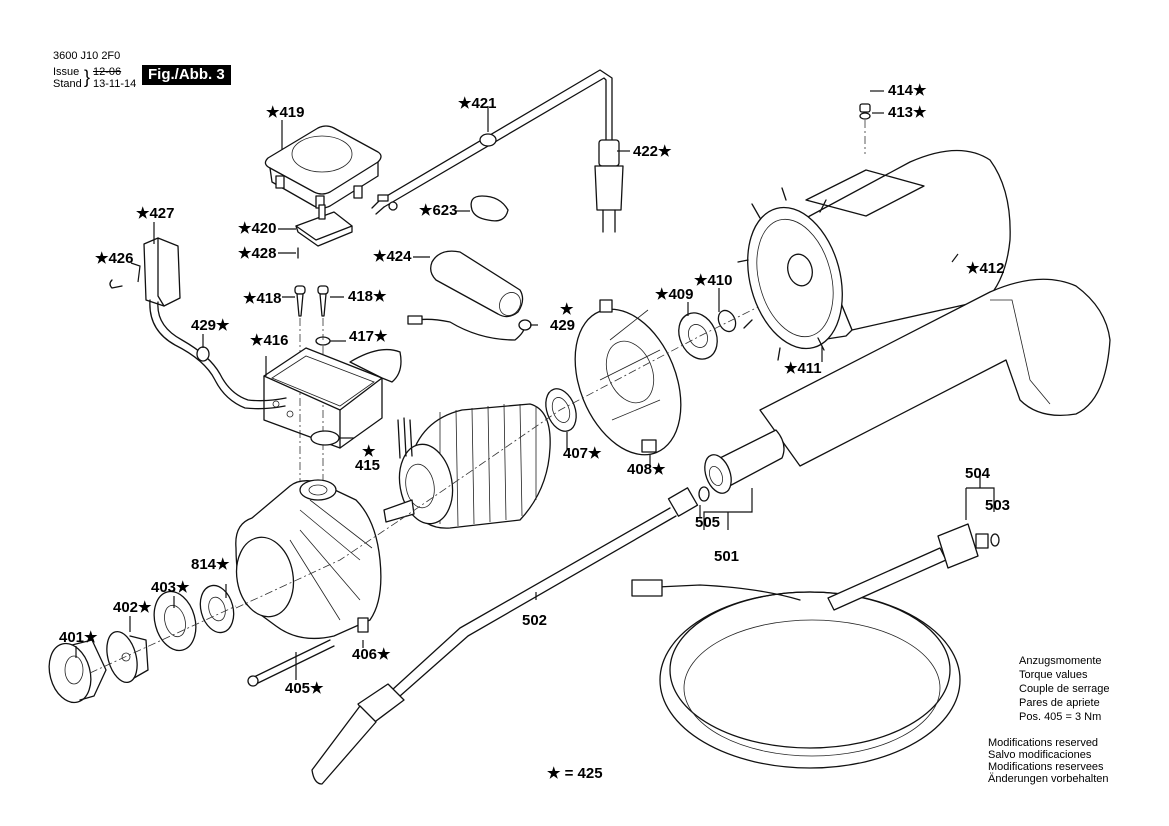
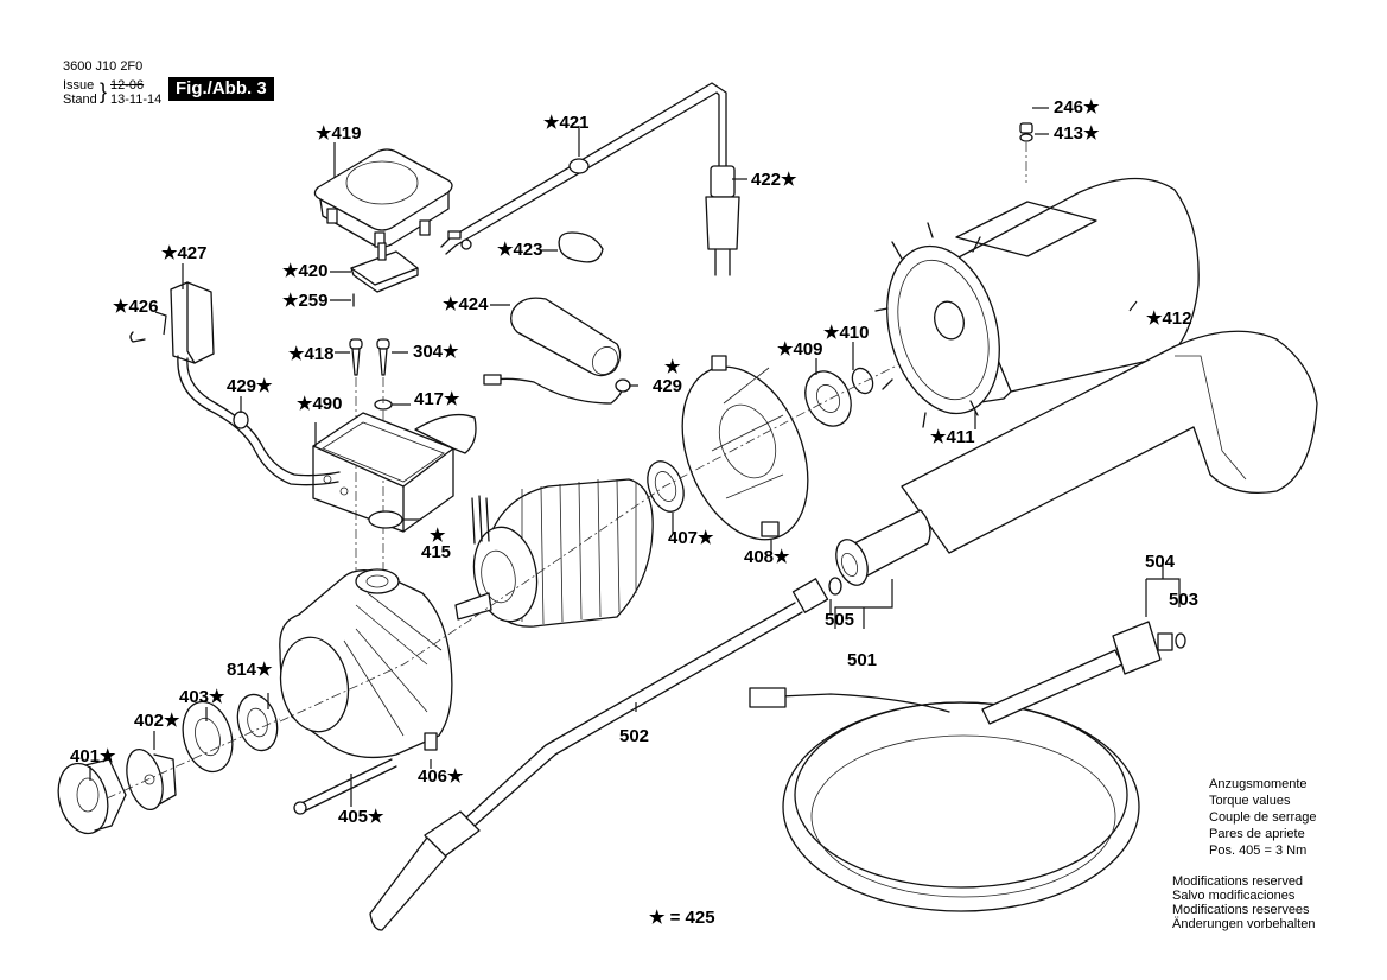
  3600 J10 2F0
  Issue
  12-06
  Stand
  13-11-14
  }
  Fig./Abb. 3
  ★419
  ★421
  422★
- ★623
+ ★423
  ★420
- ★428
+ ★259
  ★424
  ★427
  ★426
  ★418
- 418★
+ 304★
  417★
  429★
- ★416
+ ★490
  ★
  415
  ★
  429
  ★409
  ★410
  ★411
  ★412
- 414★
+ 246★
  413★
  407★
  408★
  505
  501
  504
  503
  502
  814★
  403★
  402★
  401★
  406★
  405★
  ★ = 425
  Anzugsmomente
  Torque values
  Couple de serrage
  Pares de apriete
  Pos. 405 = 3 Nm
  Modifications reserved
  Salvo modificaciones
  Modifications reservees
  Änderungen vorbehalten
